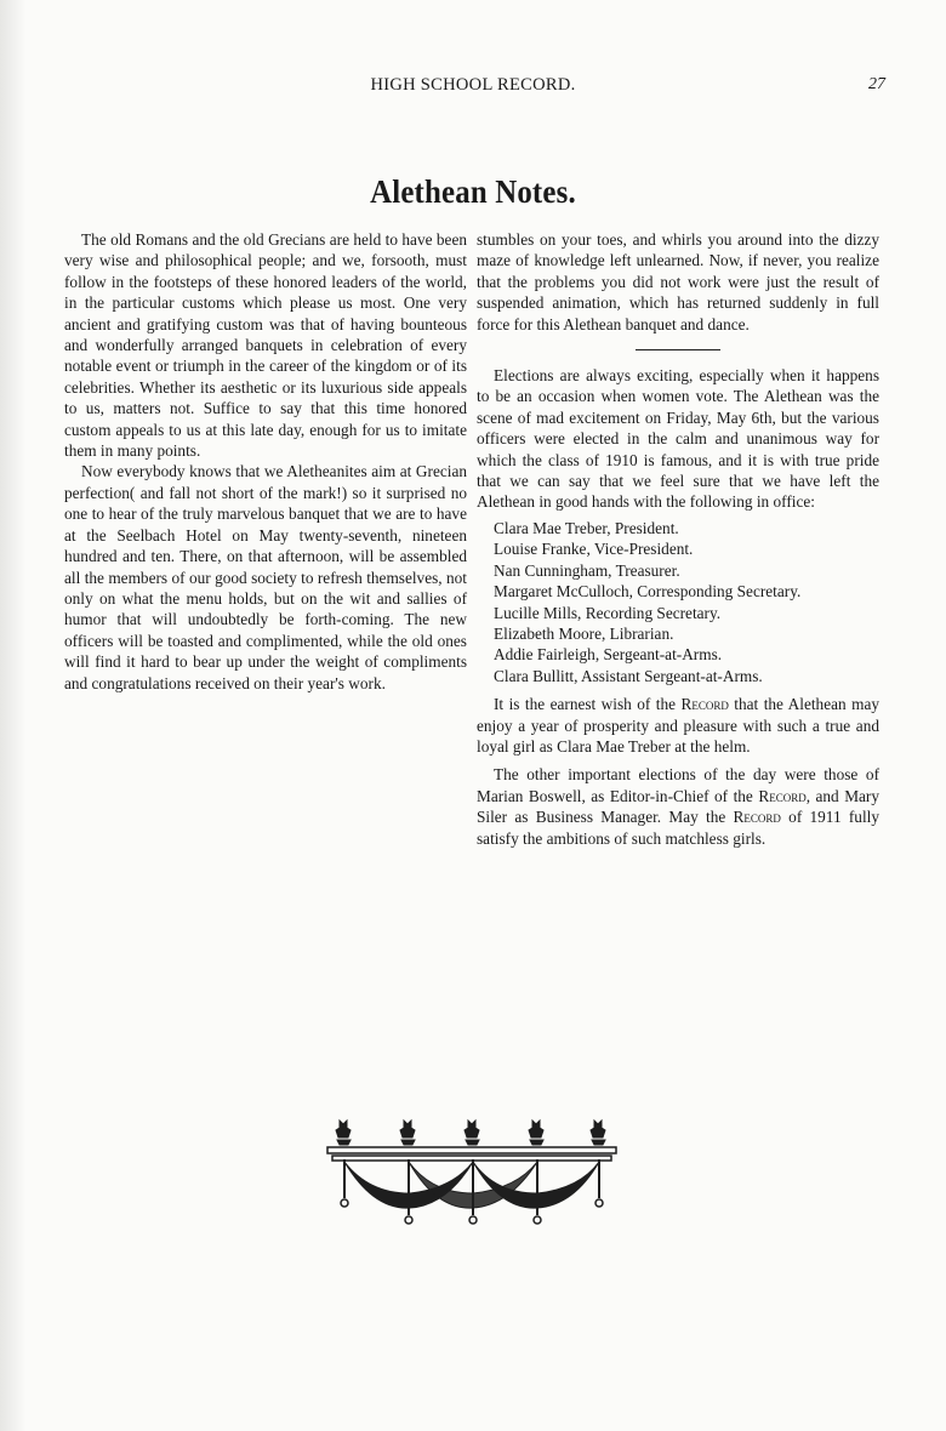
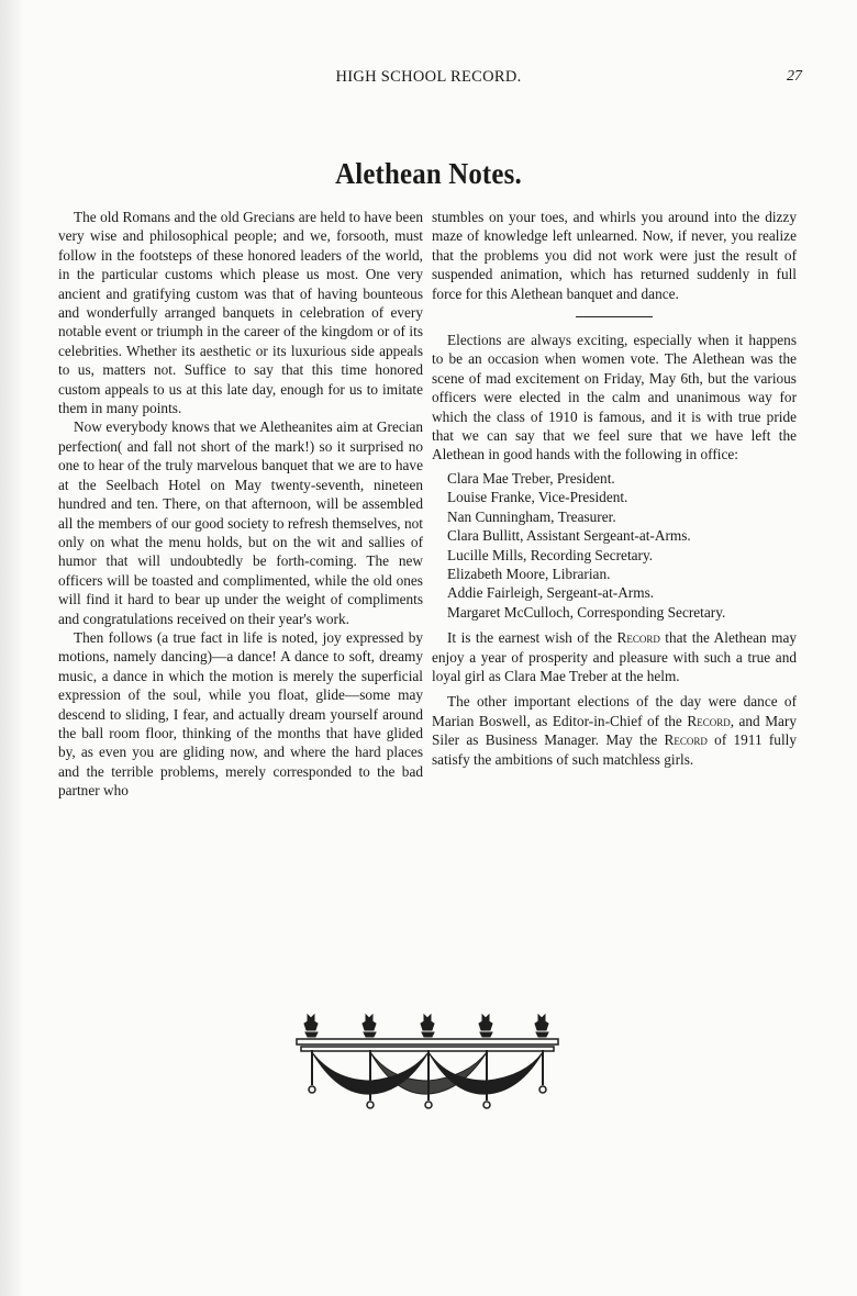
  HIGH SCHOOL RECORD.
  27
  Alethean Notes.
  The old Romans and the old Grecians are held to have been very wise and philosophical people; and we, for­sooth, must follow in the footsteps of these honored lead­ers of the world, in the particular customs which please us most. One very ancient and gratifying custom was that of having bounteous and wonderfully arranged ban­quets in celebration of every notable event or triumph in the career of the kingdom or of its celebrities. Whether its aesthetic or its luxurious side appeals to us, mat­ters not. Suffice to say that this time honored custom appeals to us at this late day, enough for us to imitate them in many points.
  Now everybody knows that we Aletheanites aim at Grecian perfection( and fall not short of the mark!) so it surprised no one to hear of the truly marvelous ban­quet that we are to have at the Seelbach Hotel on May twenty-seventh, nineteen hundred and ten. There, on that afternoon, will be assembled all the members of our good society to refresh themselves, not only on what the menu holds, but on the wit and sallies of humor that will undoubtedly be forth-coming. The new officers will be toasted and complimented, while the old ones will find it hard to bear up under the weight of compliments and congratulations received on their year's work.
+ Then follows (a true fact in life is noted, joy expressed by motions, namely dancing)—a dance! A dance to soft, dreamy music, a dance in which the motion is merely the superficial expression of the soul, while you float, glide—some may descend to sliding, I fear, and actually dream yourself around the ball room floor, thinking of the months that have glided by, as even you are gliding now, and where the hard places and the terrible prob­lems, merely corresponded to the bad partner who
  stumbles on your toes, and whirls you around into the dizzy maze of knowledge left unlearned. Now, if never, you realize that the problems you did not work were just the result of suspended animation, which has returned suddenly in full force for this Alethean banquet and dance.
  Elections are always exciting, especially when it happens to be an occasion when women vote. The Alethean was the scene of mad excitement on Friday, May 6th, but the various officers were elected in the calm and unanimous way for which the class of 1910 is famous, and it is with true pride that we can say that we feel sure that we have left the Alethean in good hands with the following in office:
  Clara Mae Treber, President.
  Louise Franke, Vice-President.
  Nan Cunningham, Treasurer.
- Margaret McCulloch, Corresponding Secretary.
+ Clara Bullitt, Assistant Sergeant-at-Arms.
  Lucille Mills, Recording Secretary.
  Elizabeth Moore, Librarian.
  Addie Fairleigh, Sergeant-at-Arms.
- Clara Bullitt, Assistant Sergeant-at-Arms.
+ Margaret McCulloch, Corresponding Secretary.
  It is the earnest wish of the Record that the Ale­thean may enjoy a year of prosperity and pleasure with such a true and loyal girl as Clara Mae Treber at the helm.
- The other important elections of the day were those of Marian Boswell, as Editor-in-Chief of the Record, and Mary Siler as Business Manager. May the Record of 1911 fully satisfy the ambitions of such matchless girls.
+ The other important elections of the day were dance of Marian Boswell, as Editor-in-Chief of the Record, and Mary Siler as Business Manager. May the Record of 1911 fully satisfy the ambitions of such matchless girls.
